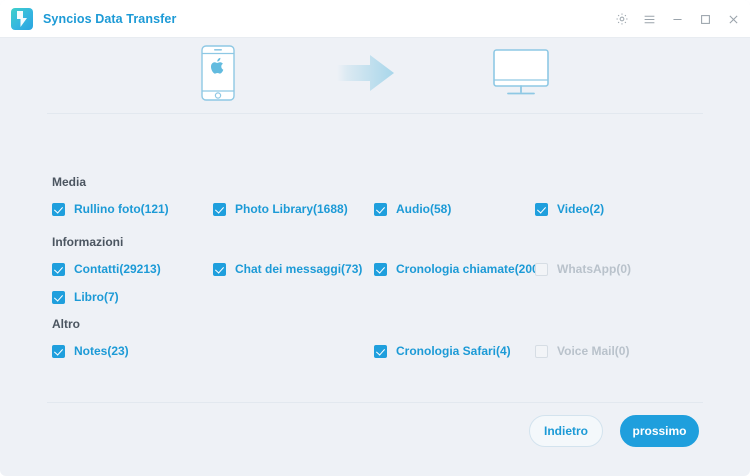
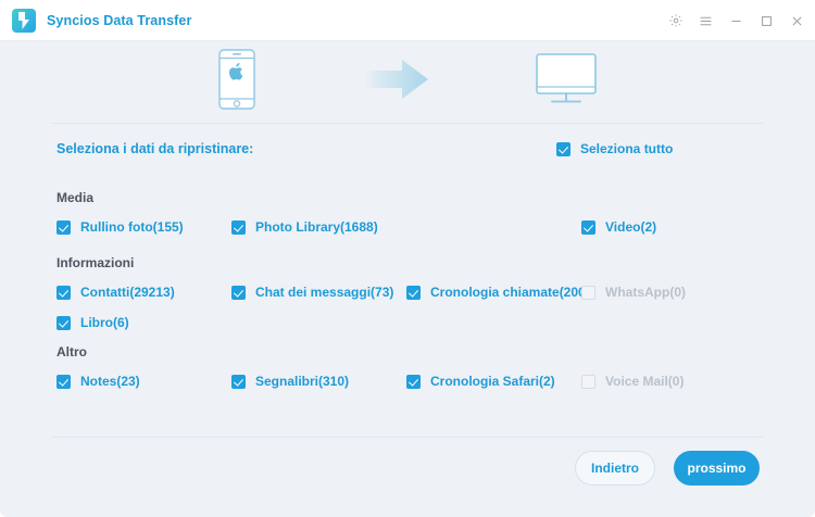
  Syncios Data Transfer
+ Seleziona i dati da ripristinare:
+ Seleziona tutto
  Media
- Rullino foto(121)
+ Rullino foto(155)
  Photo Library(1688)
- Audio(58)
  Video(2)
  Informazioni
  Contatti(29213)
  Chat dei messaggi(73)
  Cronologia chiamate(20
  WhatsApp(0)
- Libro(7)
+ Libro(6)
  Altro
  Notes(23)
+ Segnalibri(310)
- Cronologia Safari(4)
+ Cronologia Safari(2)
  Voice Mail(0)
  Indietro
  prossimo
